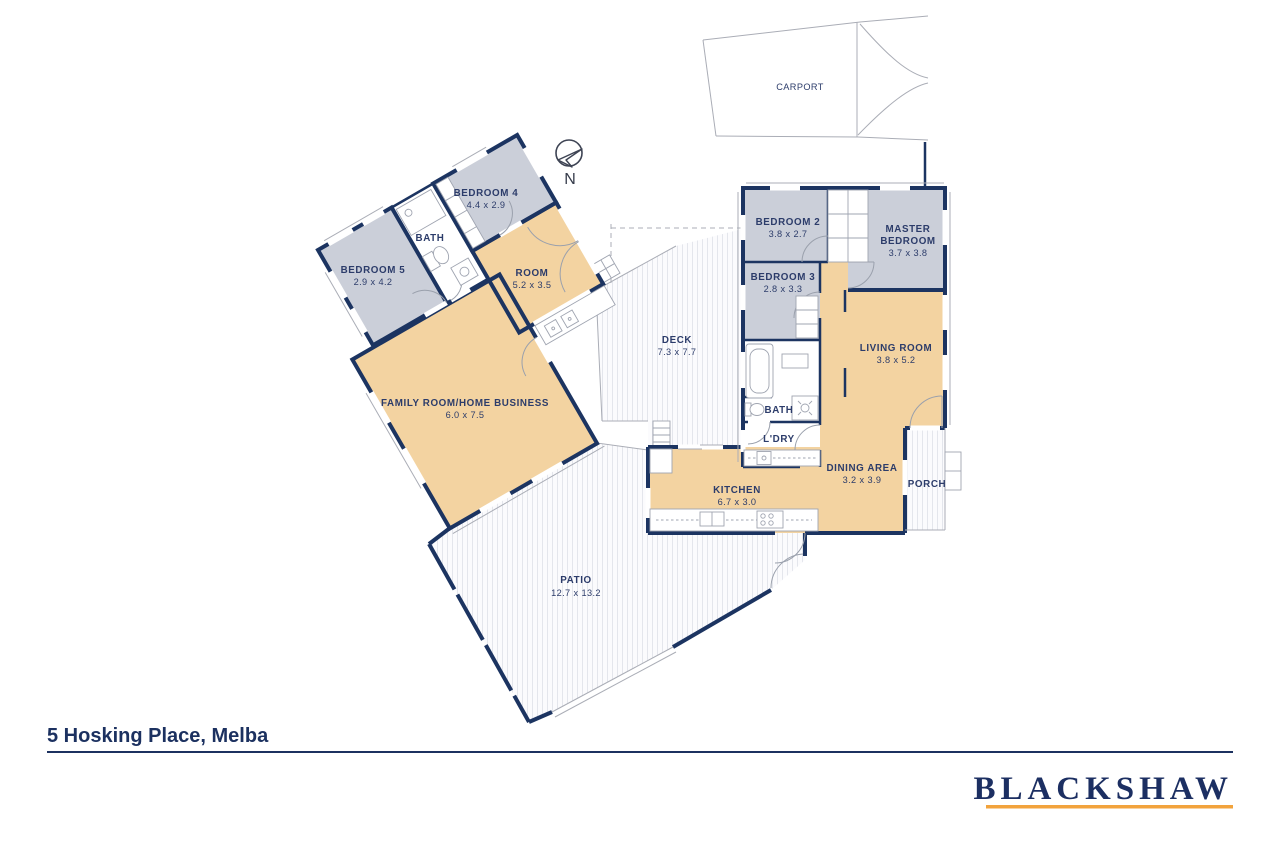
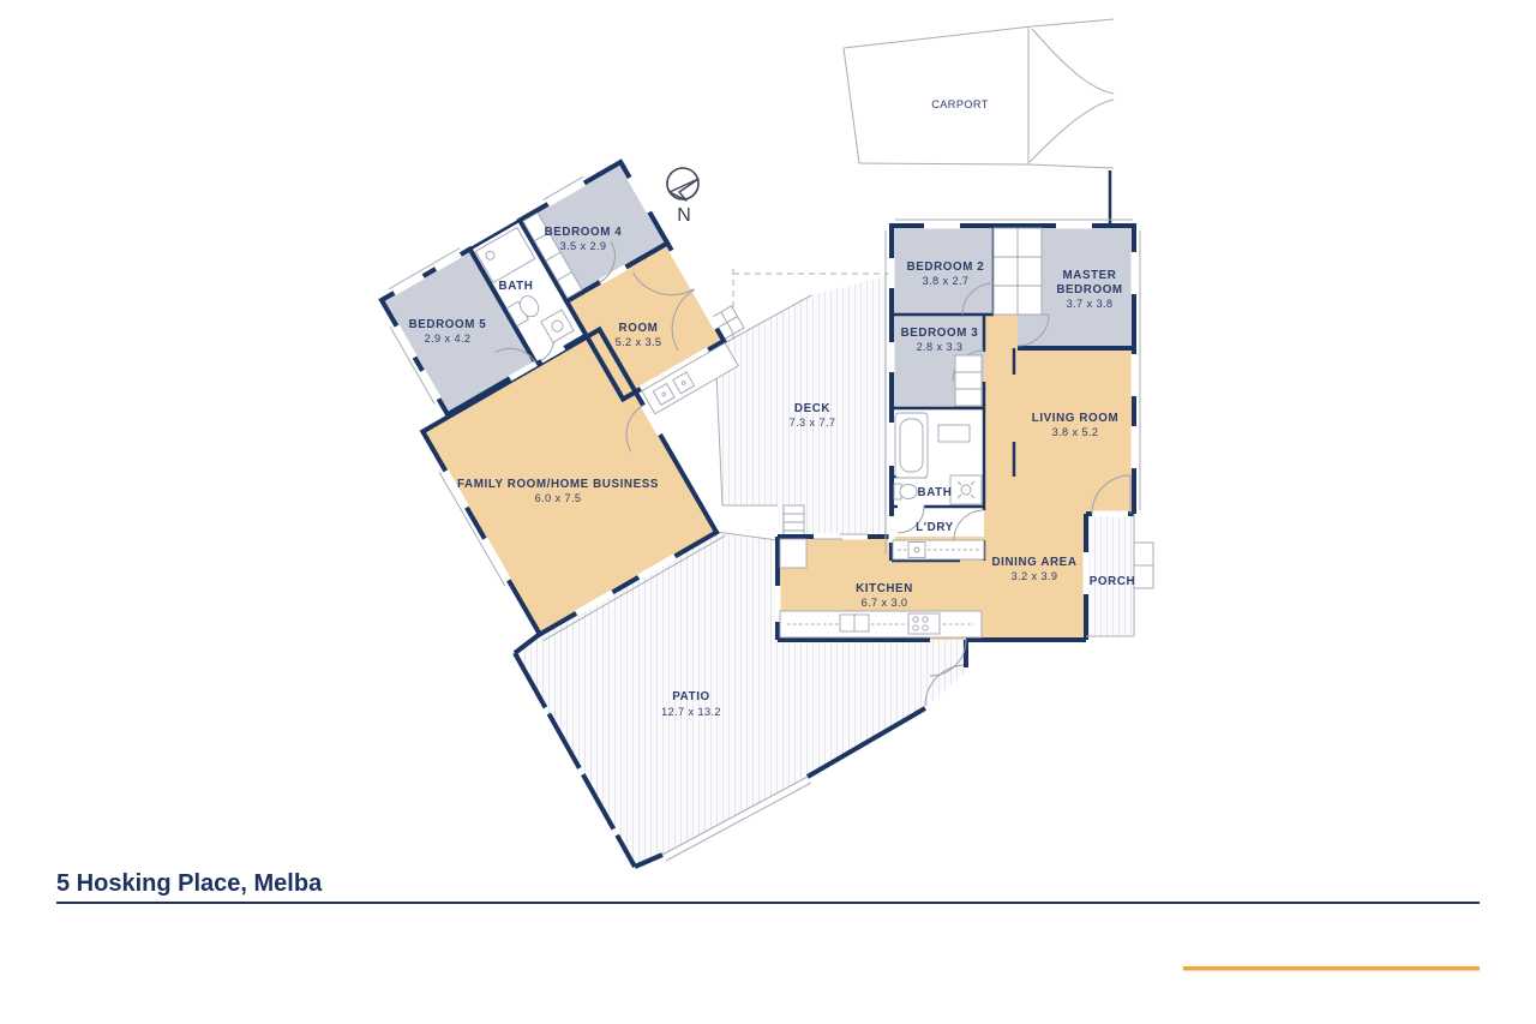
  N
  CARPORT
  BEDROOM 4
- 4.4 x 2.9
+ 3.5 x 2.9
  BATH
  BEDROOM 5
  2.9 x 4.2
  ROOM
  5.2 x 3.5
  FAMILY ROOM/HOME BUSINESS
  6.0 x 7.5
  DECK
  7.3 x 7.7
  BEDROOM 2
  3.8 x 2.7
  MASTER
  BEDROOM
  3.7 x 3.8
  BEDROOM 3
  2.8 x 3.3
  LIVING ROOM
  3.8 x 5.2
  BATH
  L'DRY
  DINING AREA
  3.2 x 3.9
  KITCHEN
  6.7 x 3.0
  PORCH
  PATIO
  12.7 x 13.2
  5 Hosking Place, Melba
- BLACKSHAW
